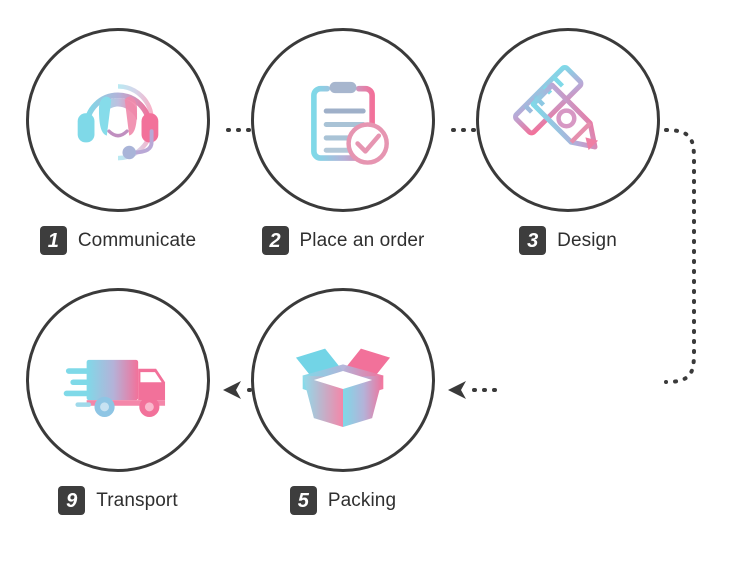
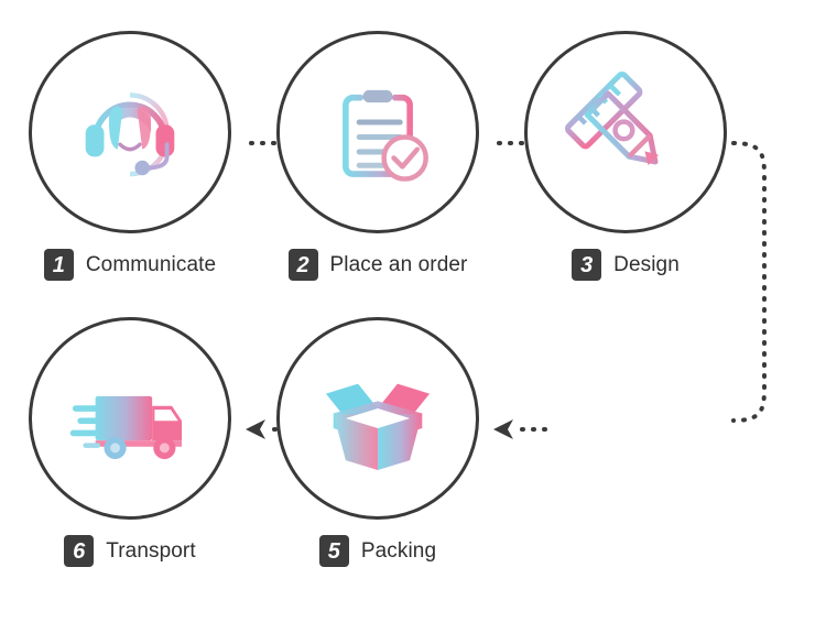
  1
  Communicate
  2
  Place an order
  3
  Design
  5
  Packing
- 9
+ 6
  Transport
